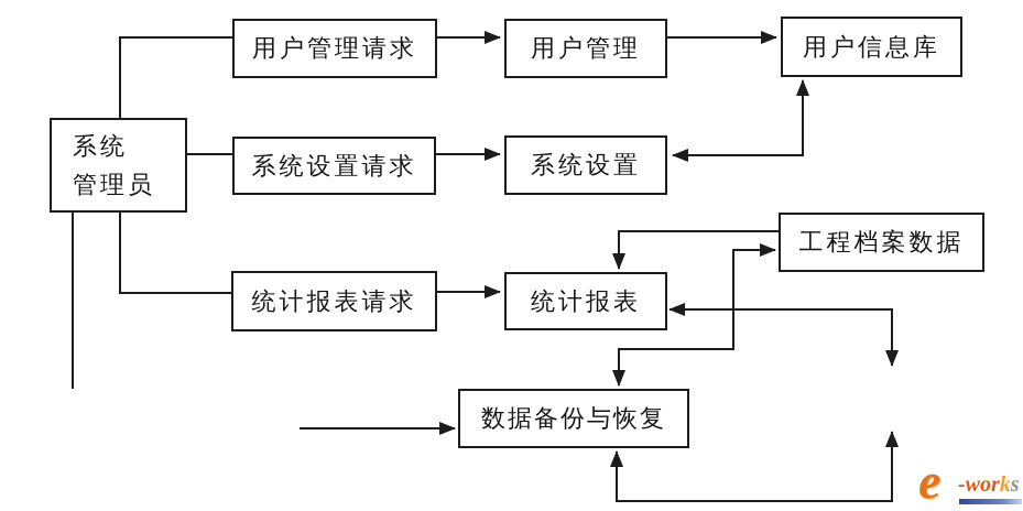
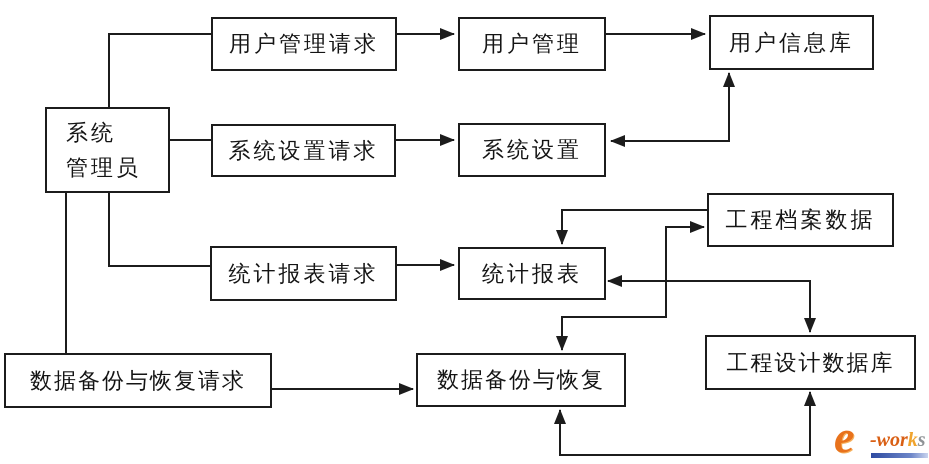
  系统
  管理员
  用户管理请求
  用户管理
  用户信息库
  系统设置请求
  系统设置
  统计报表请求
  统计报表
  工程档案数据
+ 工程设计数据库
+ 数据备份与恢复请求
  数据备份与恢复
  e
  -works
